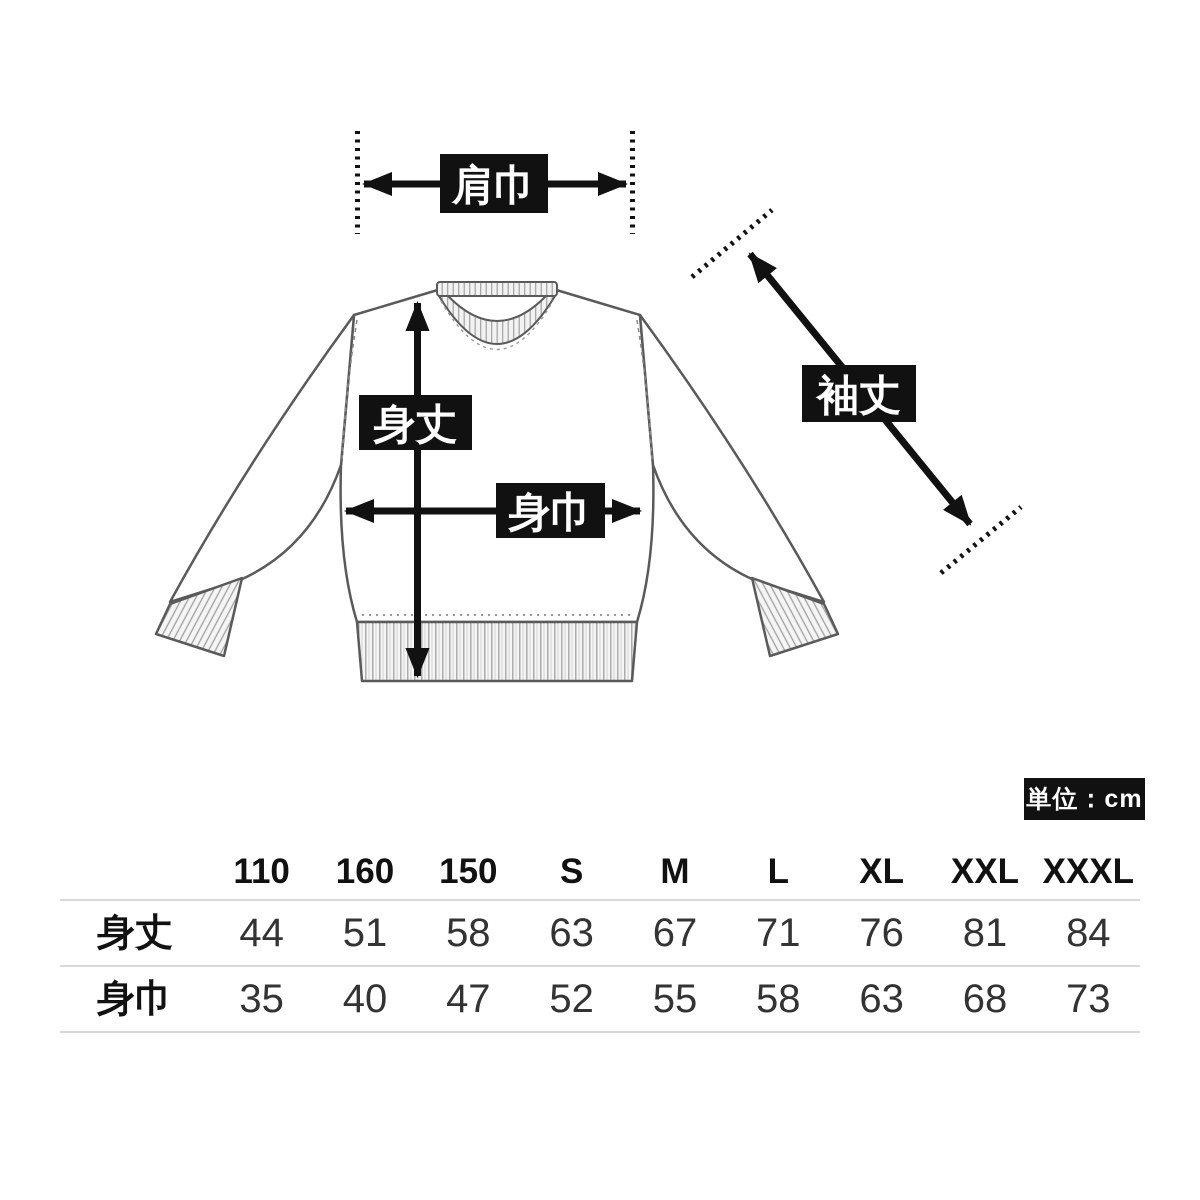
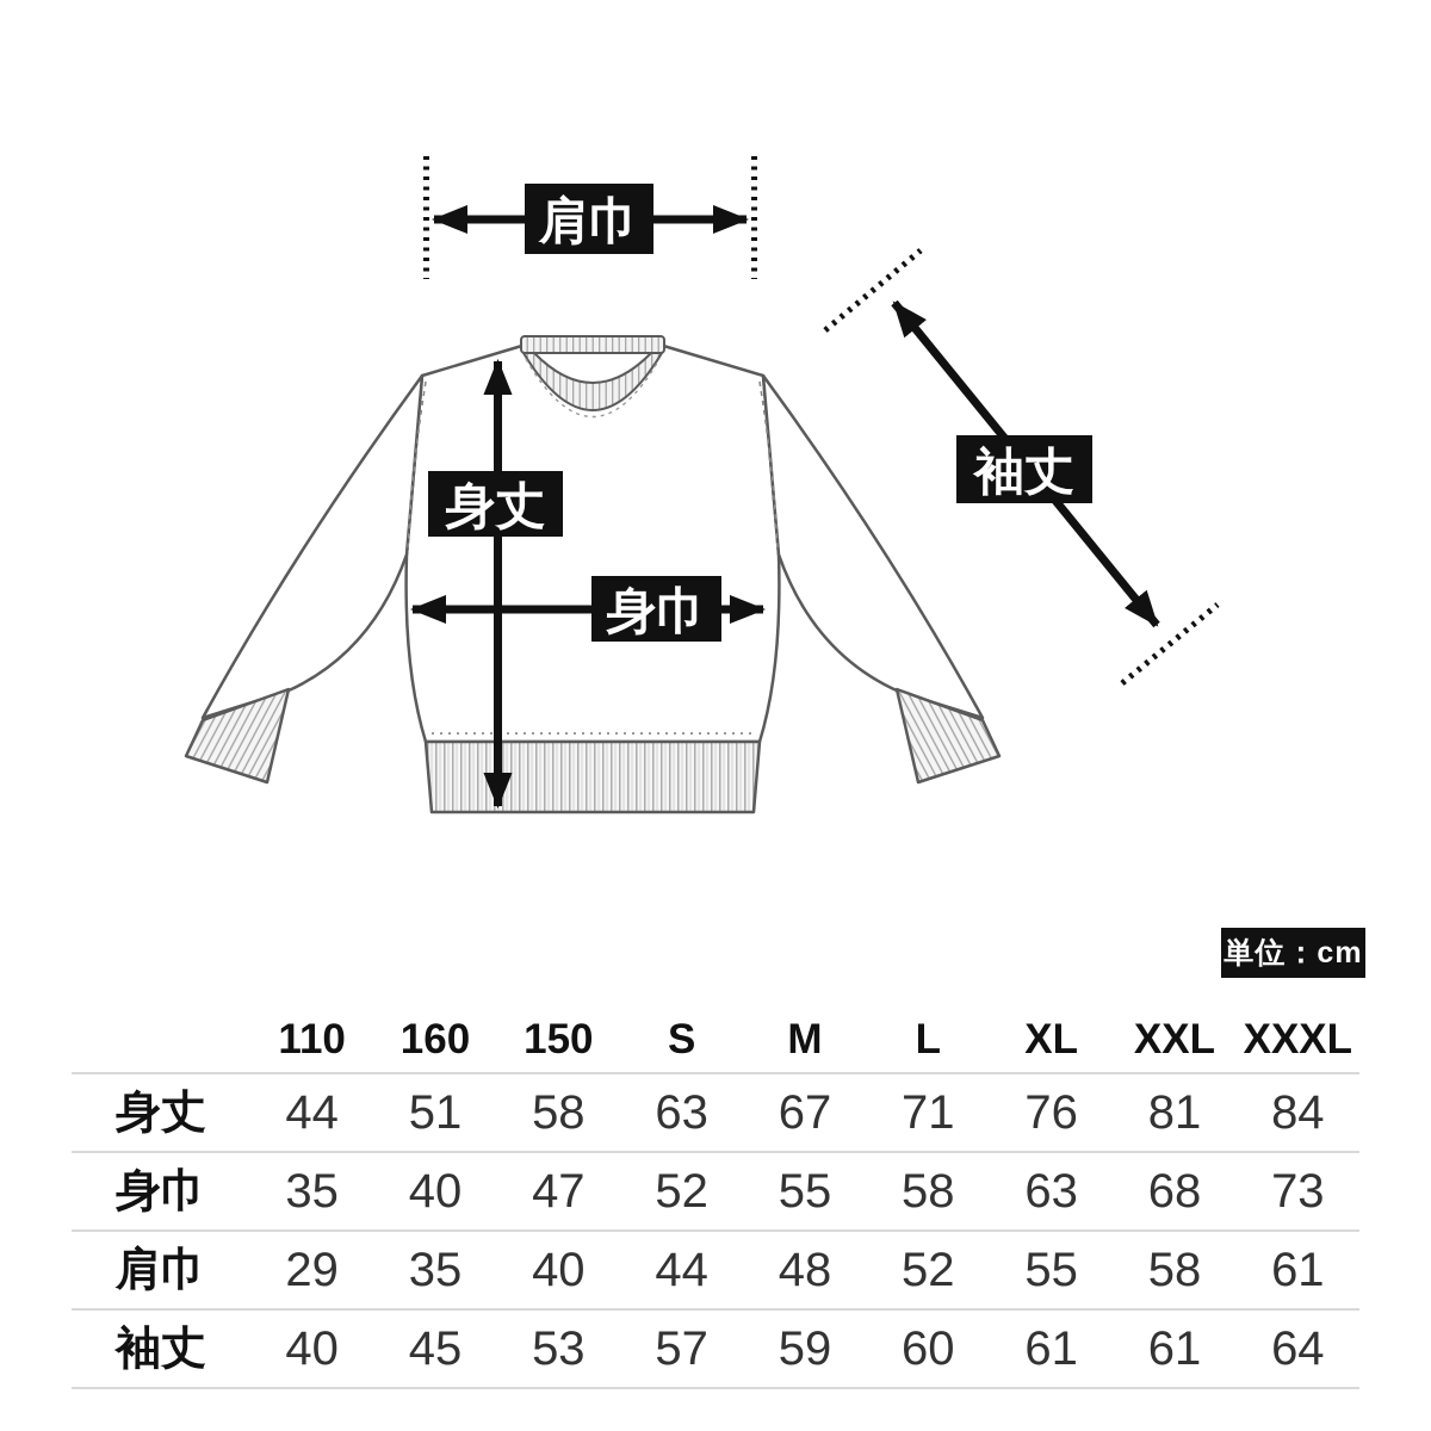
  肩巾
  身丈
  身巾
  袖丈
  単位：cm
  	110	160	150	S	M	L	XL	XXL	XXXL
  身丈	44	51	58	63	67	71	76	81	84
  身巾	35	40	47	52	55	58	63	68	73
+ 肩巾	29	35	40	44	48	52	55	58	61
+ 袖丈	40	45	53	57	59	60	61	61	64
